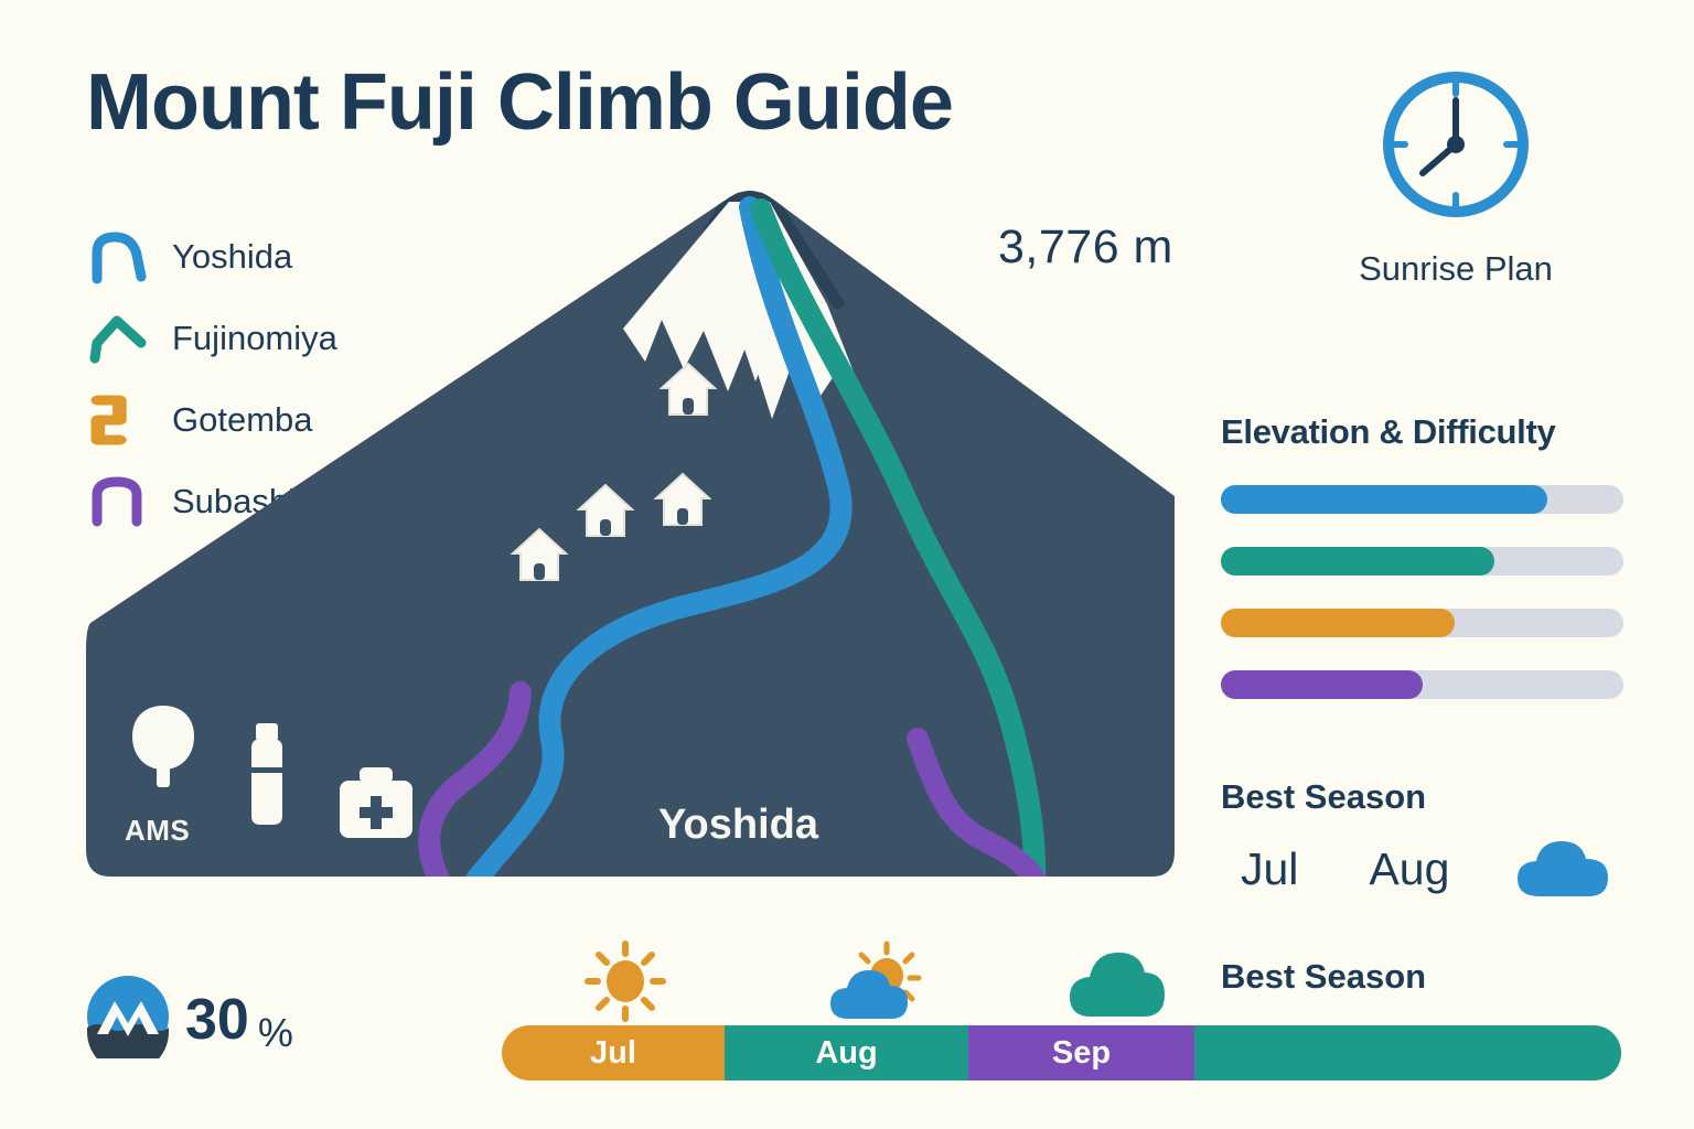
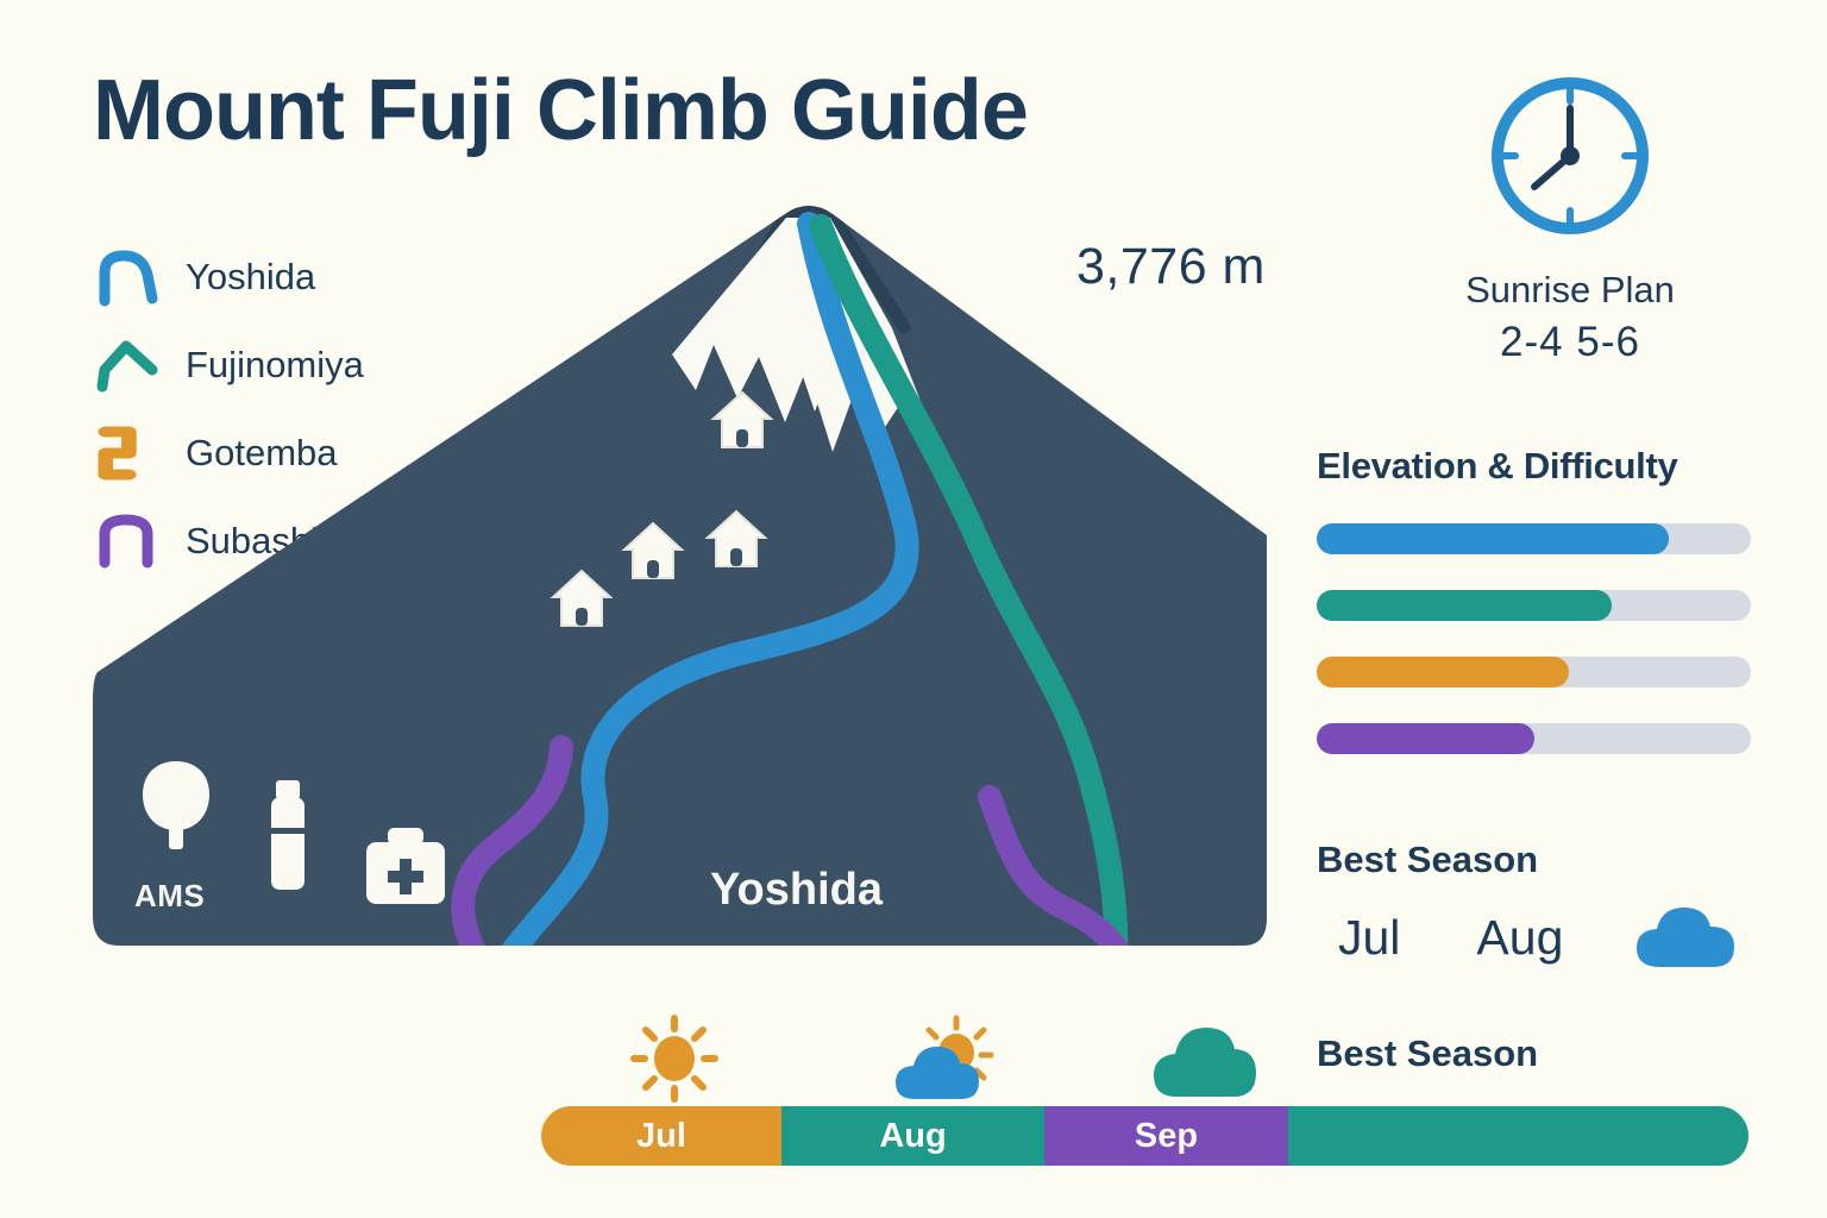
  Mount Fuji Climb Guide
  Yoshida
  Fujinomiya
  Gotemba
  3,776 m
  Yoshida
  AMS
  Sunrise Plan
+ 2-4 5-6
  Elevation & Difficulty
  Best Season
  Jul
  Aug
  Best Season
- 30
- %
  Jul
  Aug
  Sep
